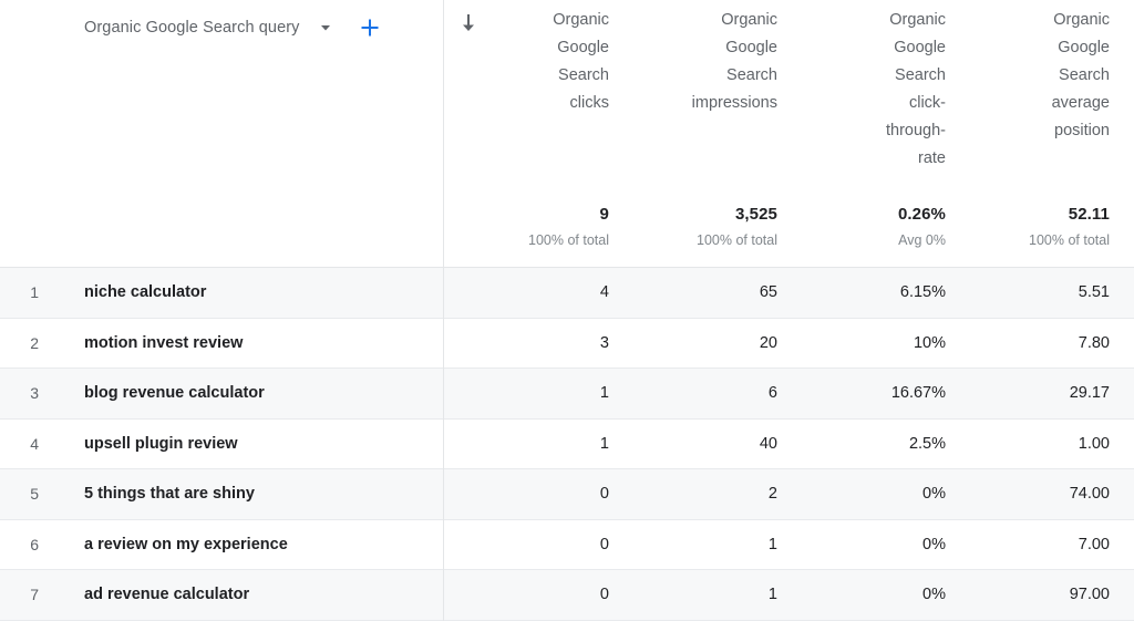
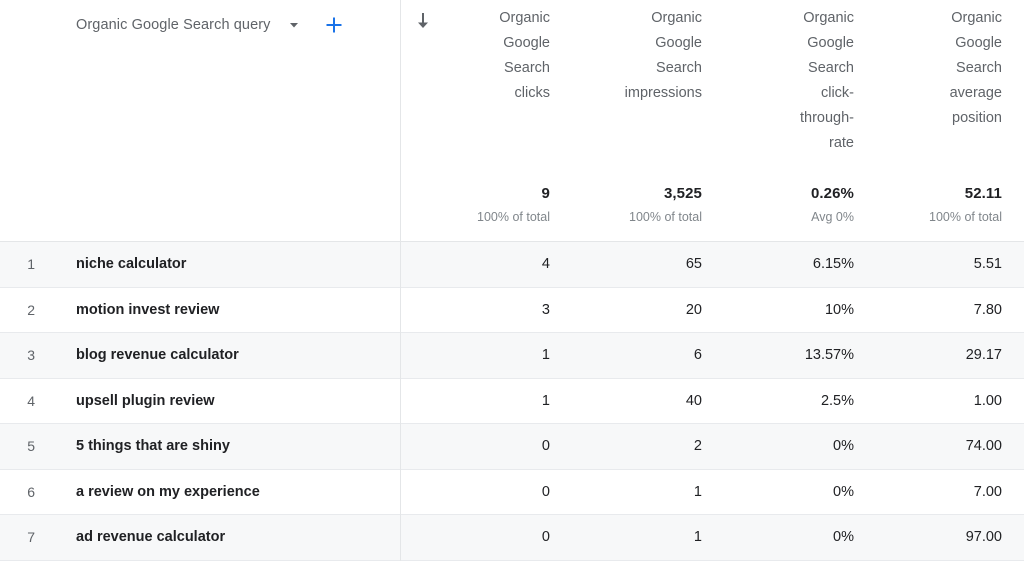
  Organic Google Search query
  Organic
  Google
  Search
  clicks
  Organic
  Google
  Search
  impressions
  Organic
  Google
  Search
  click-
  through-
  rate
  Organic
  Google
  Search
  average
  position
  9
  100% of total
  3,525
  100% of total
  0.26%
  Avg 0%
  52.11
  100% of total
  1
  niche calculator
  4
  65
  6.15%
  5.51
  2
  motion invest review
  3
  20
  10%
  7.80
  3
  blog revenue calculator
  1
  6
- 16.67%
+ 13.57%
  29.17
  4
  upsell plugin review
  1
  40
  2.5%
  1.00
  5
  5 things that are shiny
  0
  2
  0%
  74.00
  6
  a review on my experience
  0
  1
  0%
  7.00
  7
  ad revenue calculator
  0
  1
  0%
  97.00
